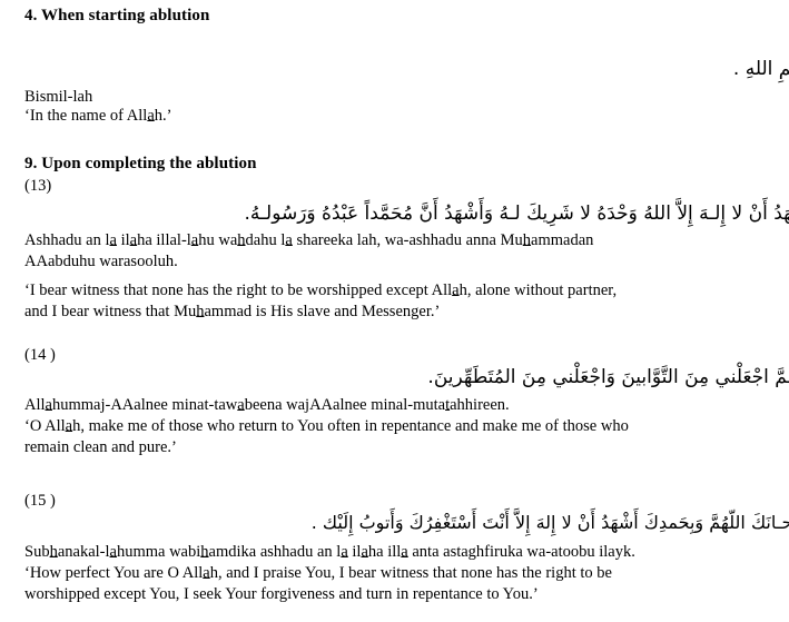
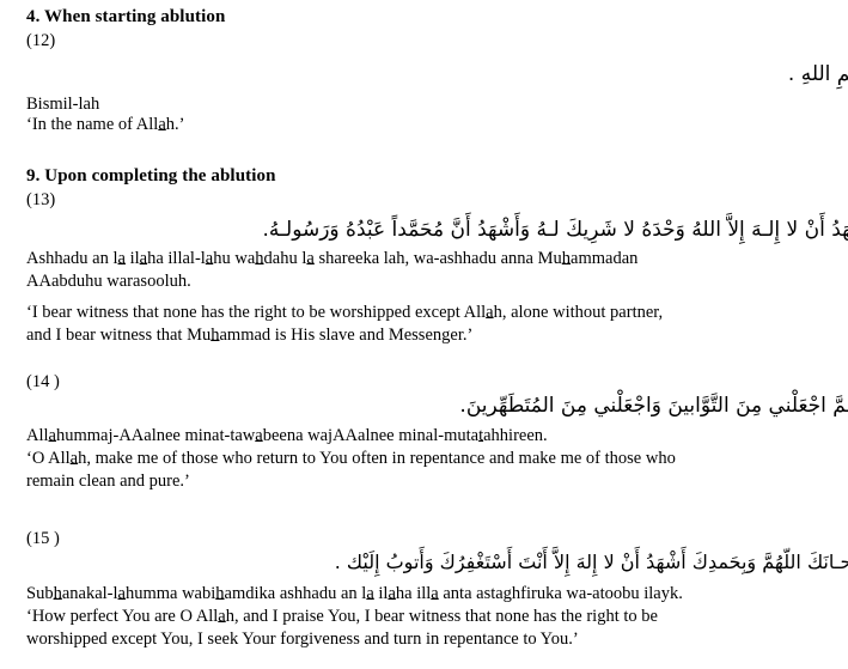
  4. When starting ablution
+ (12)
  Bismil-lah
  ‘In the name of Allah.’
  9. Upon completing the ablution
  (13)
  هَدُ أَنْ لا إِلـهَ إِلاَّ اللهُ وَحْدَهُ لا شَرِيكَ لـهُ وَأَشْهَدُ أَنَّ مُحَمَّداً عَبْدُهُ وَرَسُولـهُ.
  Ashhadu an la ilaha illal-lahu wahdahu la shareeka lah, wa-ashhadu anna Muhammadan
  AAabduhu warasooluh.
  ‘I bear witness that none has the right to be worshipped except Allah, alone without partner,
  and I bear witness that Muhammad is His slave and Messenger.’
  (14 )
  مَّ اجْعَلْني مِنَ التَّوَّابينَ وَاجْعَلْني مِنَ المُتَطَهِّرينَ.
  Allahummaj-AAalnee minat-tawabeena wajAAalnee minal-mutatahhireen.
  ‘O Allah, make me of those who return to You often in repentance and make me of those who
  remain clean and pure.’
  (15 )
  حـانَكَ اللّهُمَّ وَبِحَمدِكَ أَشْهَدُ أَنْ لا إِلهَ إِلاَّ أَنْتَ أَسْتَغْفِرُكَ وَأَتوبُ إِلَيْك .
  Subhanakal-lahumma wabihamdika ashhadu an la ilaha illa anta astaghfiruka wa-atoobu ilayk.
  ‘How perfect You are O Allah, and I praise You, I bear witness that none has the right to be
  worshipped except You, I seek Your forgiveness and turn in repentance to You.’
